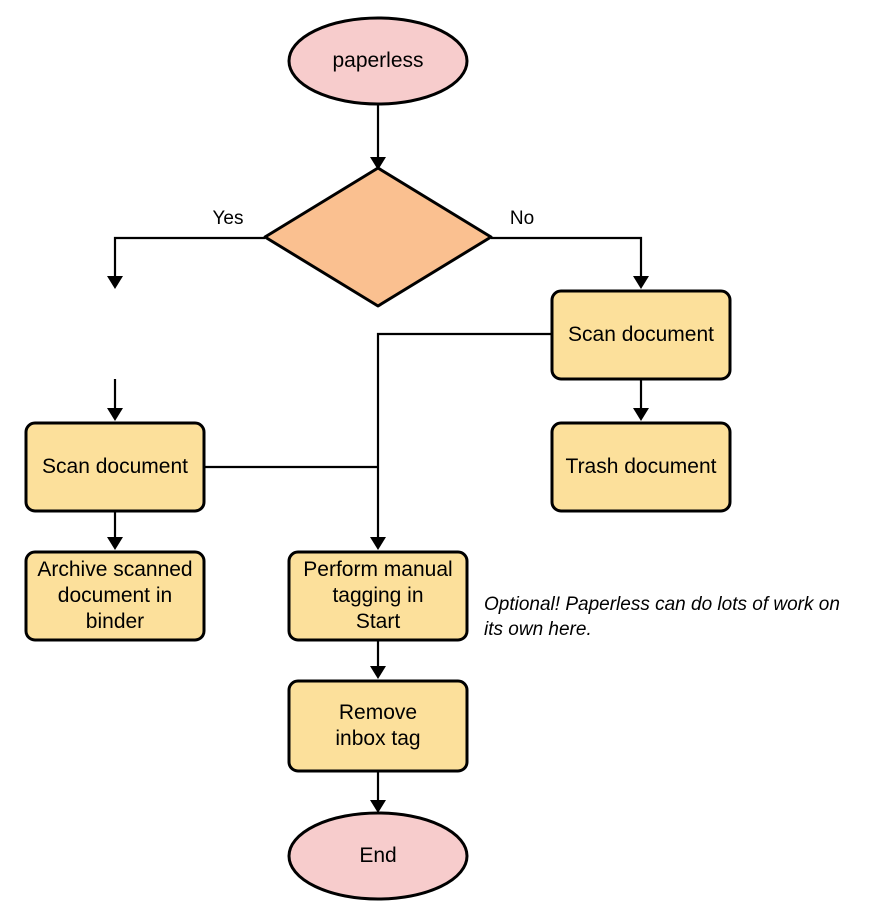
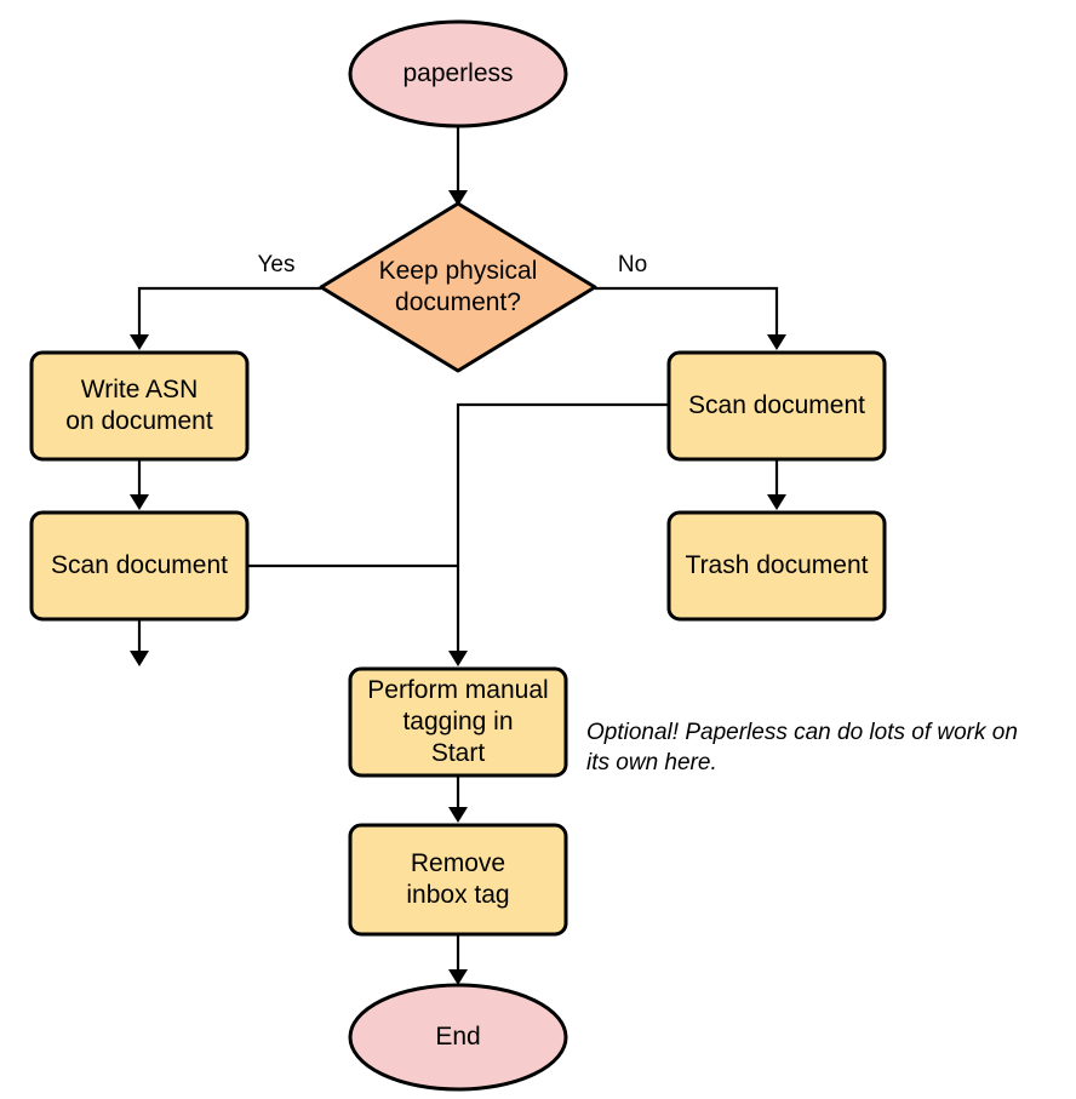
  Yes
  No
  paperless
+ Keep physical document?
+ Write ASN on document
  Scan document
- Archive scanned document in binder
  Scan document
  Trash document
  Perform manual tagging in Start
  Remove inbox tag
  End
  Optional! Paperless can do lots of work on its own here.
